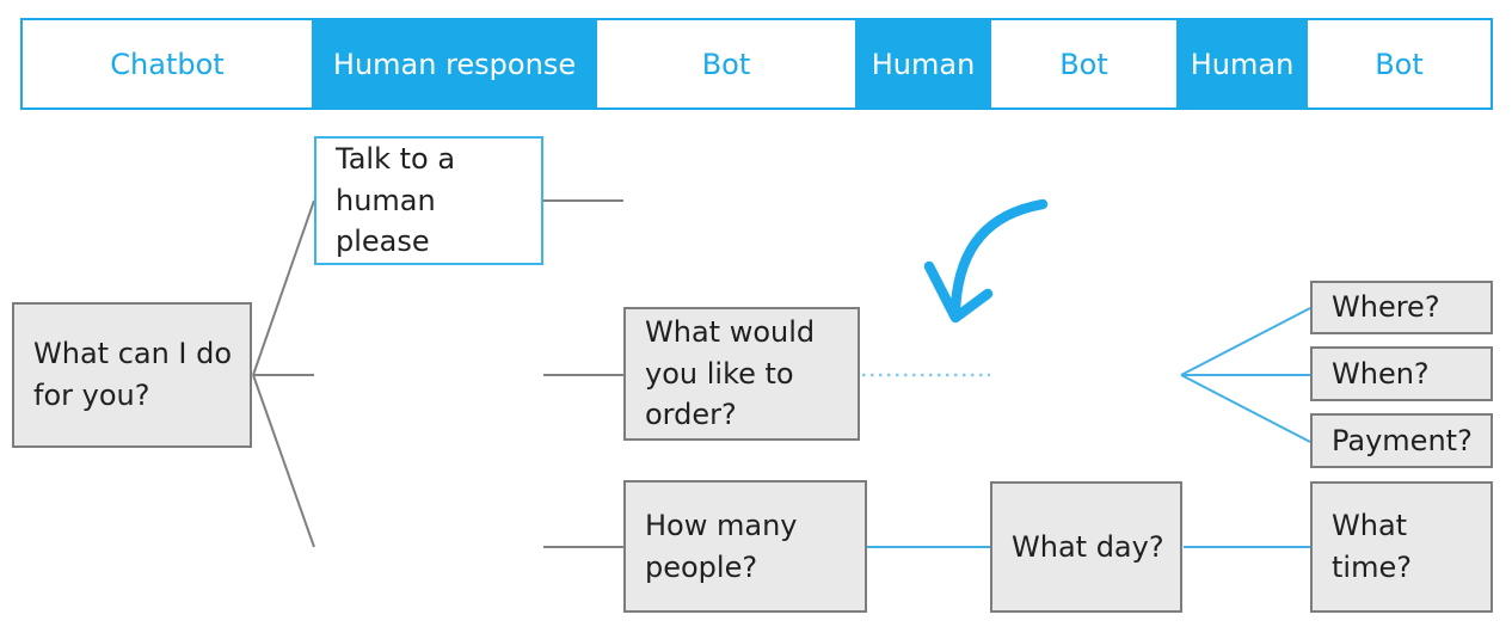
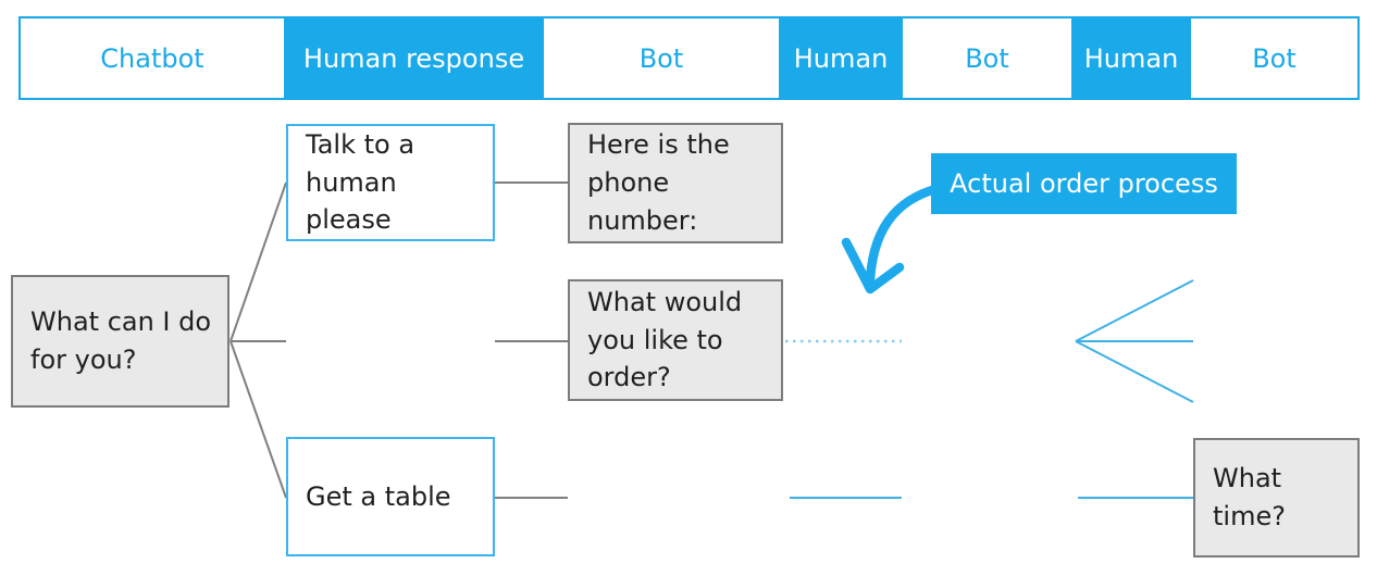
  Chatbot
  Human response
  Bot
  Human
  Bot
  Human
  Bot
  What can I do
  for you?
  Talk to a
  human please
+ Get a table
+ Here is the
+ phone
+ number:
  What would
  you like to
  order?
- How many
- people?
- What day?
- Where?
- When?
- Payment?
  What
  time?
+ Actual order process
